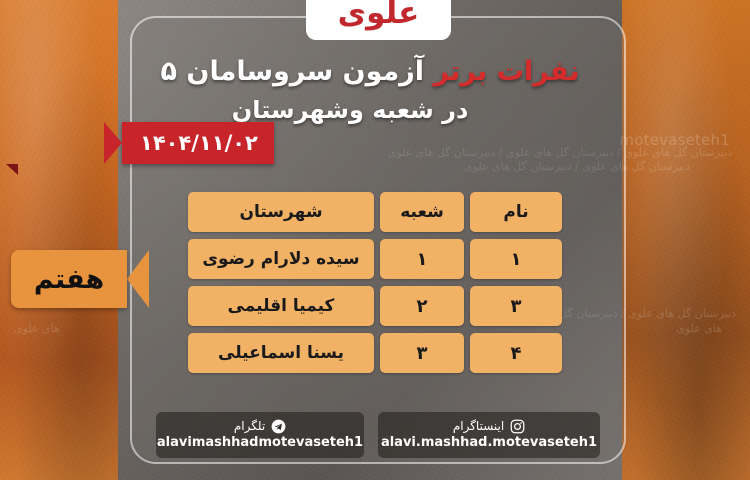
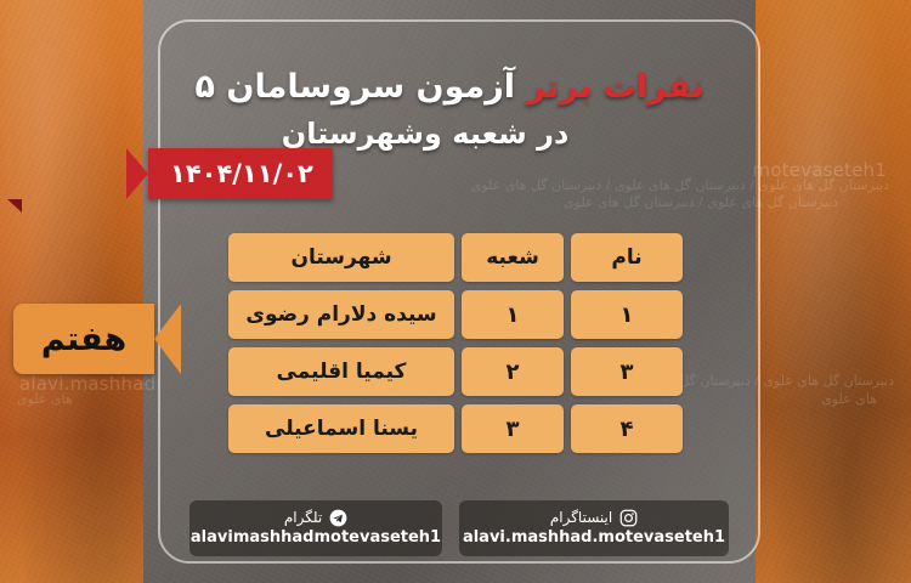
  motevaseteh1
+ alavi.mashhad
  های علوی
  دبیرستان گل های علوی /بیرتا گل
  های علوی
- علوی
  نفرات برتر آزمون سروسامان ۵
  در شعبه وشهرستان
  ۱۴۰۴/۱۱/۰۲
  هفتم
  نام
  شعبه
  شهرستان
  ۱
  ۱
  سیده دلارام رضوی
  ۳
  ۲
  کیمیا اقلیمی
  ۴
  ۳
  یسنا اسماعیلی
  تلگرام
  alavimashhadmotevaseteh1
  اینستاگرام
  alavi.mashhad.motevaseteh1
